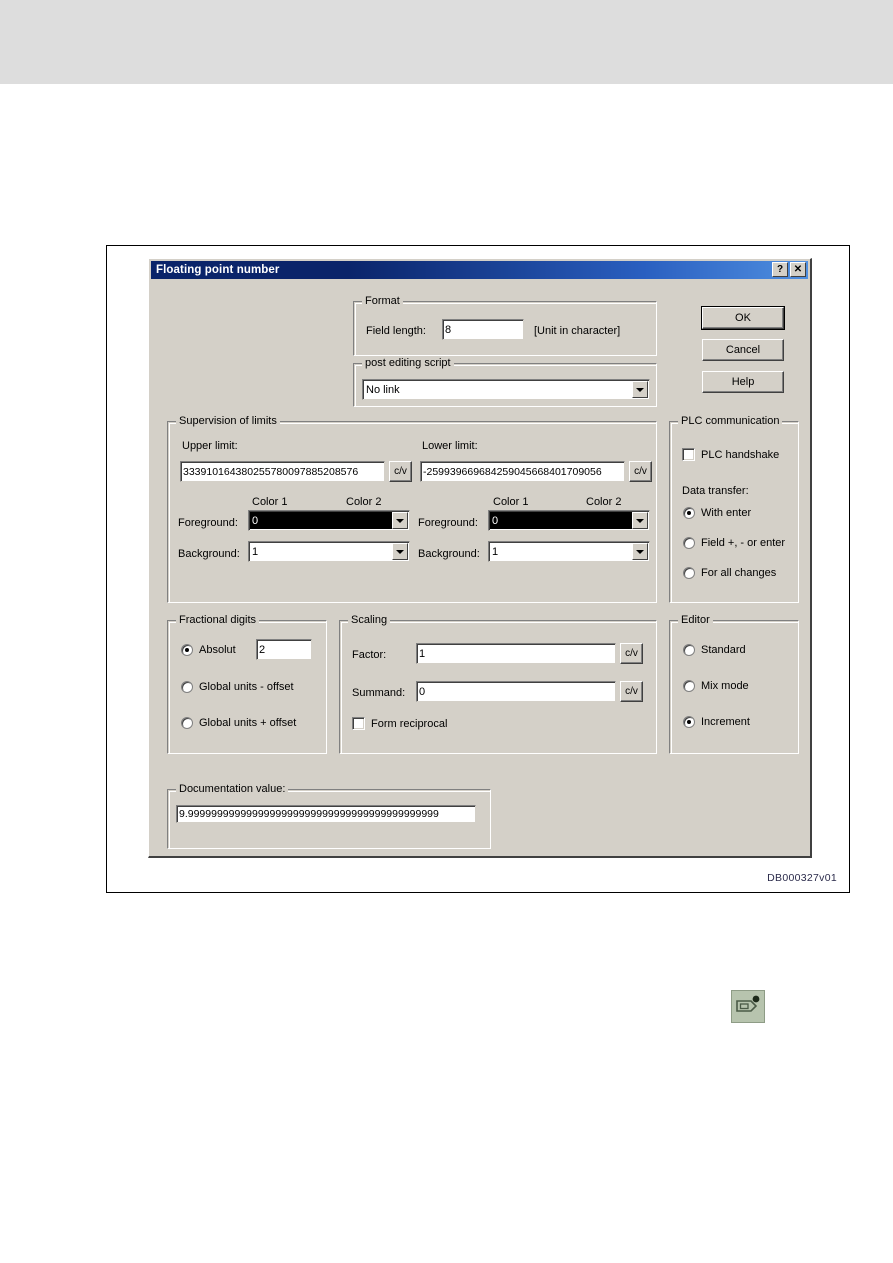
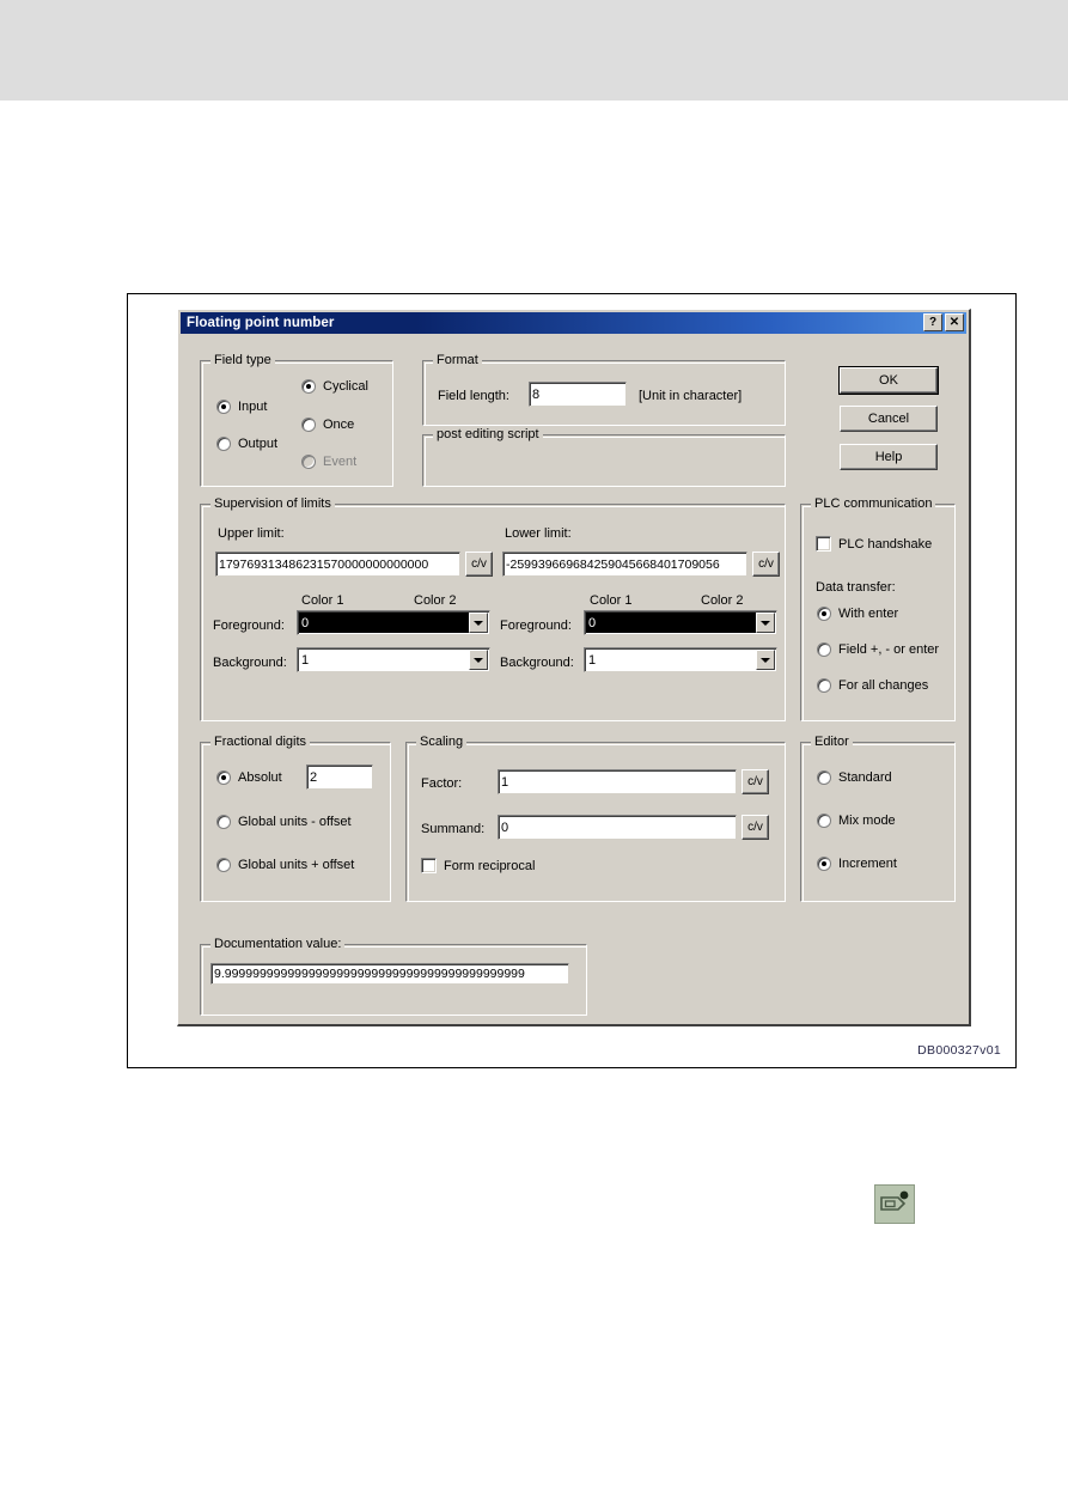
  Floating point number
  ?
  ✕
+ Field type
+ Input
+ Output
+ Cyclical
+ Once
+ Event
  Format
  Field length:
  8
  [Unit in character]
  post editing script
- No link
  OK
  Cancel
  Help
  Supervision of limits
  Upper limit:
- 333910164380255780097885208576
+ 179769313486231570000000000000
  c/v
  Lower limit:
  -259939669684259045668401709056
  c/v
  Color 1
  Color 2
  Color 1
  Color 2
  Foreground:
  0
  Background:
  1
  Foreground:
  0
  Background:
  1
  PLC communication
  PLC handshake
  Data transfer:
  With enter
  Field +, - or enter
  For all changes
  Fractional digits
  Absolut
  2
  Global units - offset
  Global units + offset
  Scaling
  Factor:
  1
  c/v
  Summand:
  0
  c/v
  Form reciprocal
  Editor
  Standard
  Mix mode
  Increment
  Documentation value:
  9.9999999999999999999999999999999999999999999
  DB000327v01
